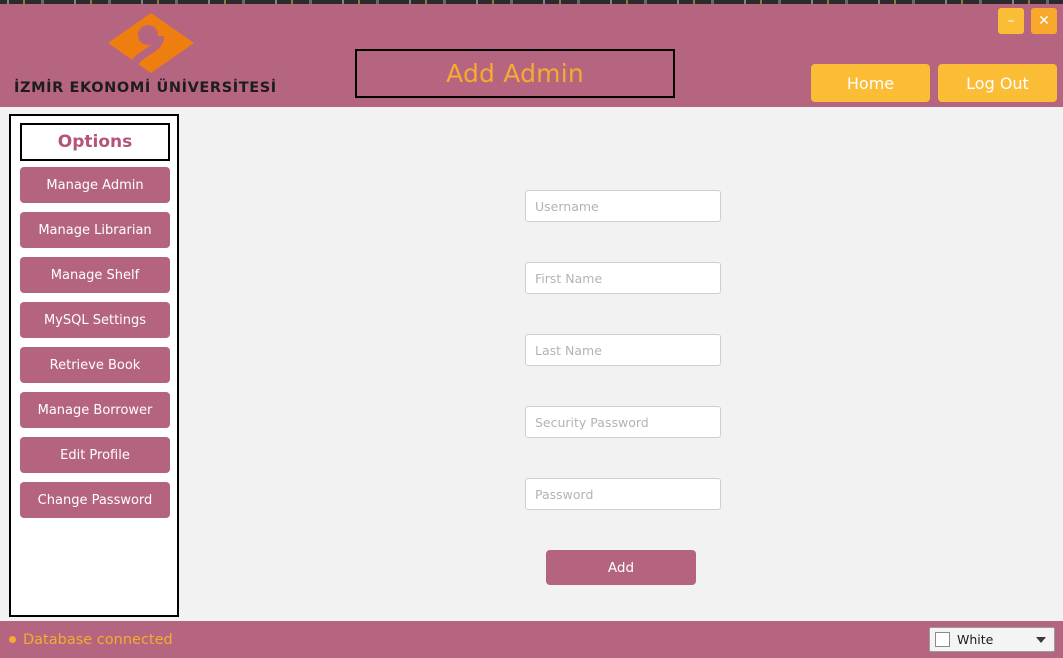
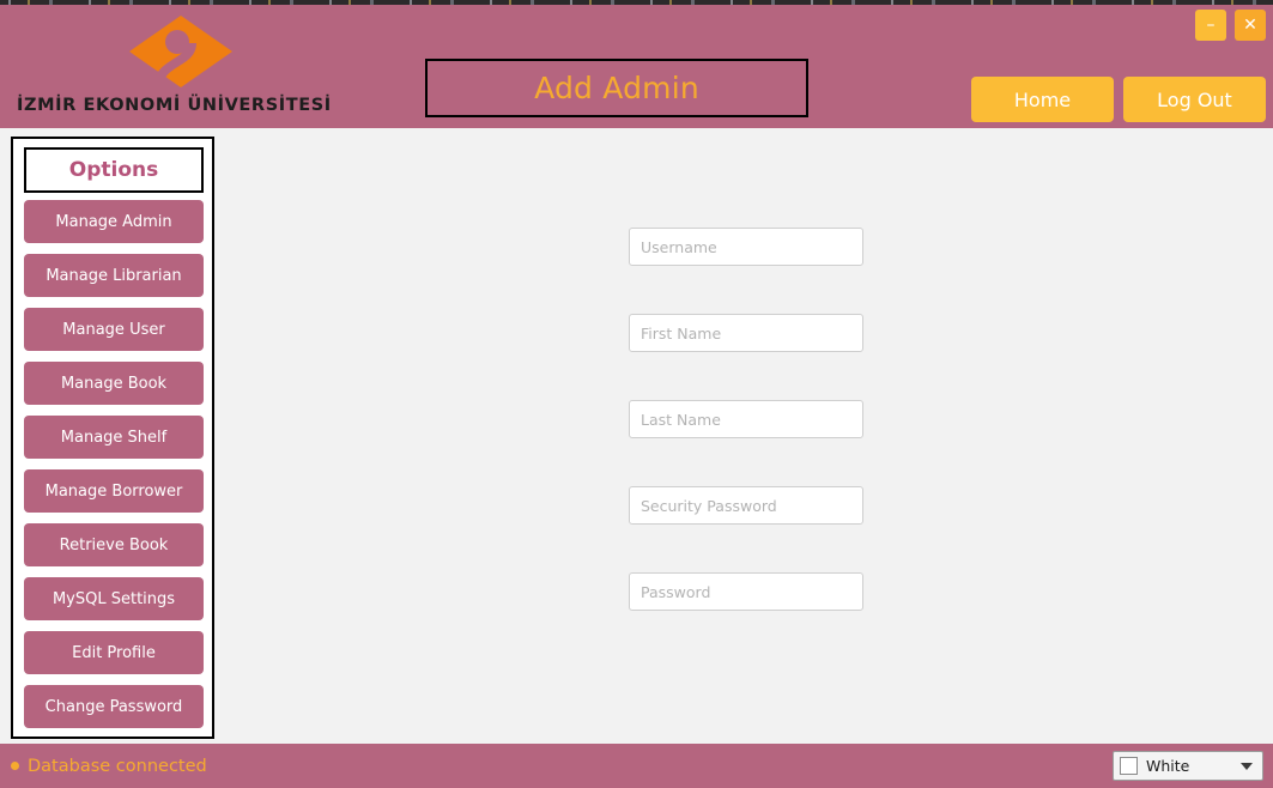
  İZMİR EKONOMİ ÜNİVERSİTESİ
  Add Admin
  –
  ✕
  Home
  Log Out
  Options
  Manage Admin
  Manage Librarian
+ Manage User
+ Manage Book
  Manage Shelf
- MySQL Settings
+ Manage Borrower
  Retrieve Book
- Manage Borrower
+ MySQL Settings
  Edit Profile
  Change Password
  Username
  First Name
  Last Name
  Security Password
  Password
- Add
  Database connected
  White
